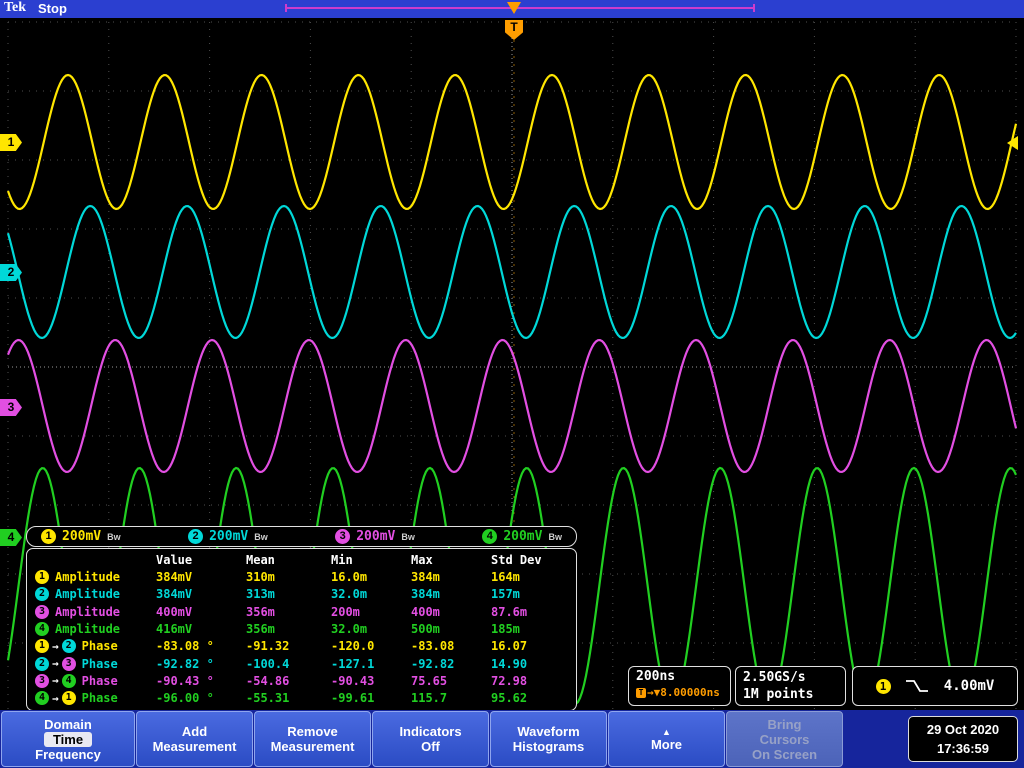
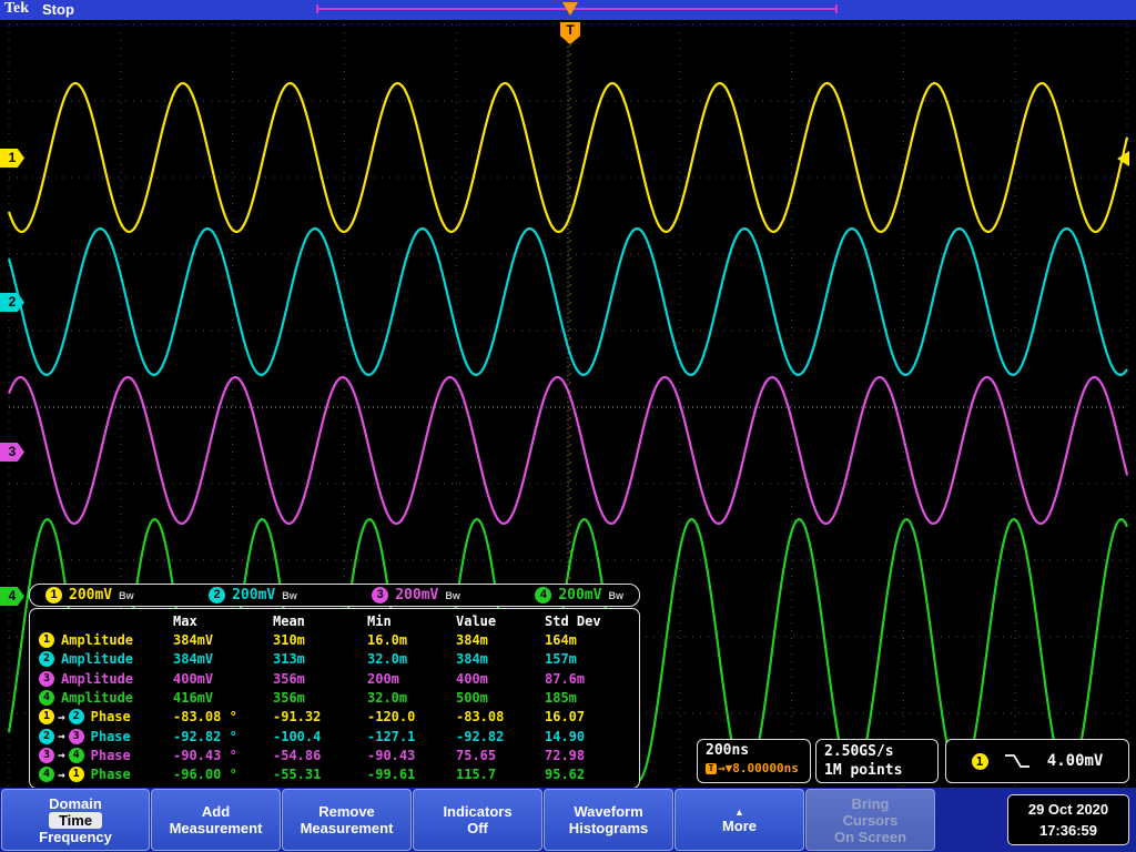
  Tek
  Stop
  T
  1
  2
  3
  4
  1
  200mV
  Bw
  2
  200mV
  Bw
  3
  200mV
  Bw
  4
  200mV
  Bw
- Value
+ Max
  Mean
  Min
- Max
+ Value
  Std Dev
  1
  Amplitude
  384mV
  310m
  16.0m
  384m
  164m
  2
  Amplitude
  384mV
  313m
  32.0m
  384m
  157m
  3
  Amplitude
  400mV
  356m
  200m
  400m
  87.6m
  4
  Amplitude
  416mV
  356m
  32.0m
  500m
  185m
  1
  →
  2
  Phase
  -83.08 °
  -91.32
  -120.0
  -83.08
  16.07
  2
  →
  3
  Phase
  -92.82 °
  -100.4
  -127.1
  -92.82
  14.90
  3
  →
  4
  Phase
  -90.43 °
  -54.86
  -90.43
  75.65
  72.98
  4
  →
  1
  Phase
  -96.00 °
  -55.31
  -99.61
  115.7
  95.62
  200ns
  T
  →▼8.00000ns
  2.50GS/s
  1M points
  1
  4.00mV
  Domain
  Time
  Frequency
  Add
  Measurement
  Remove
  Measurement
  Indicators
  Off
  Waveform
  Histograms
  ▲
  More
  Bring
  Cursors
  On Screen
  29 Oct 2020
  17:36:59
